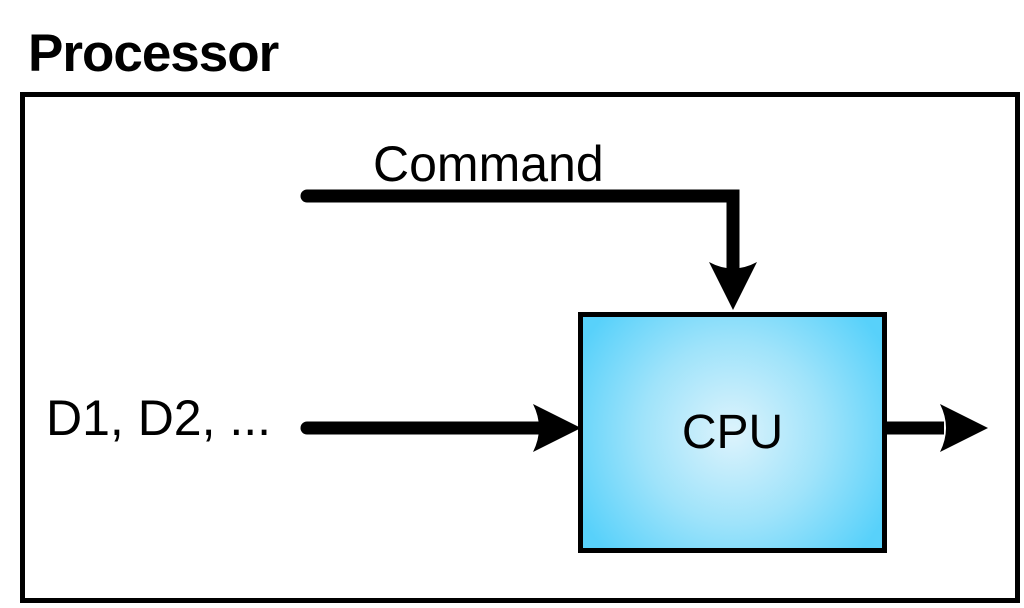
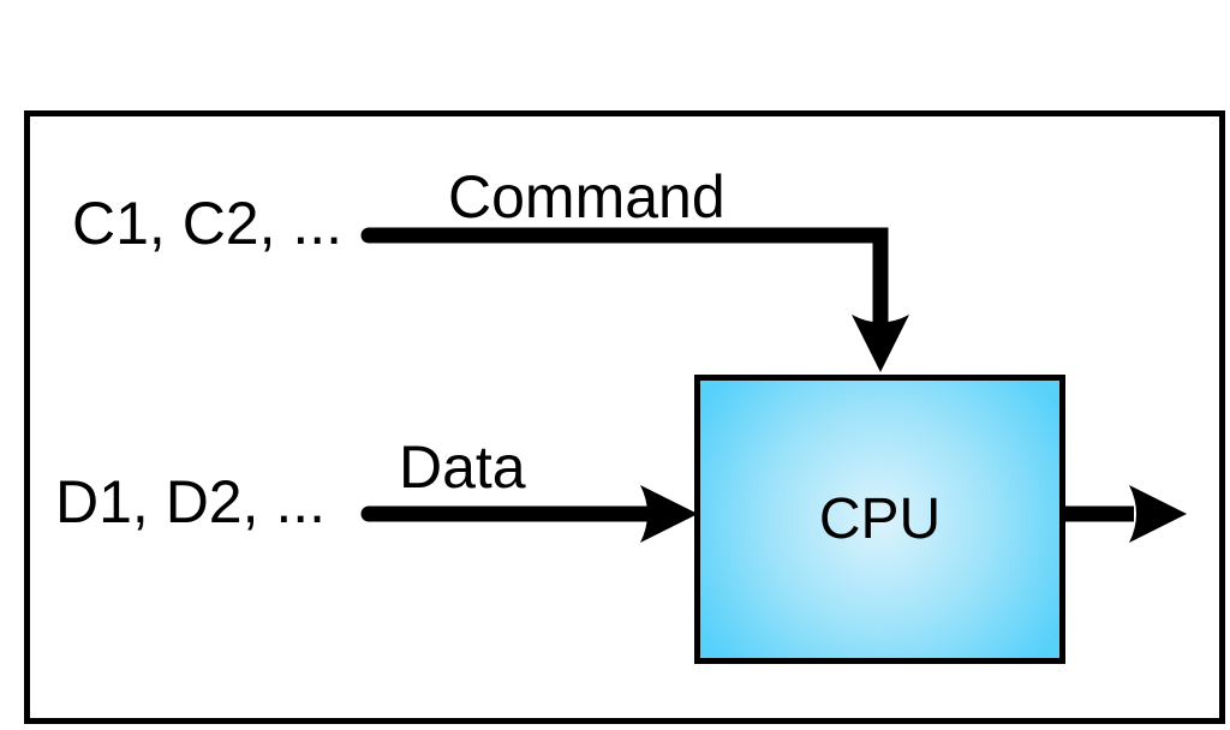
- Processor
  CPU
+ C1, C2, ...
  Command
  D1, D2, ...
+ Data
